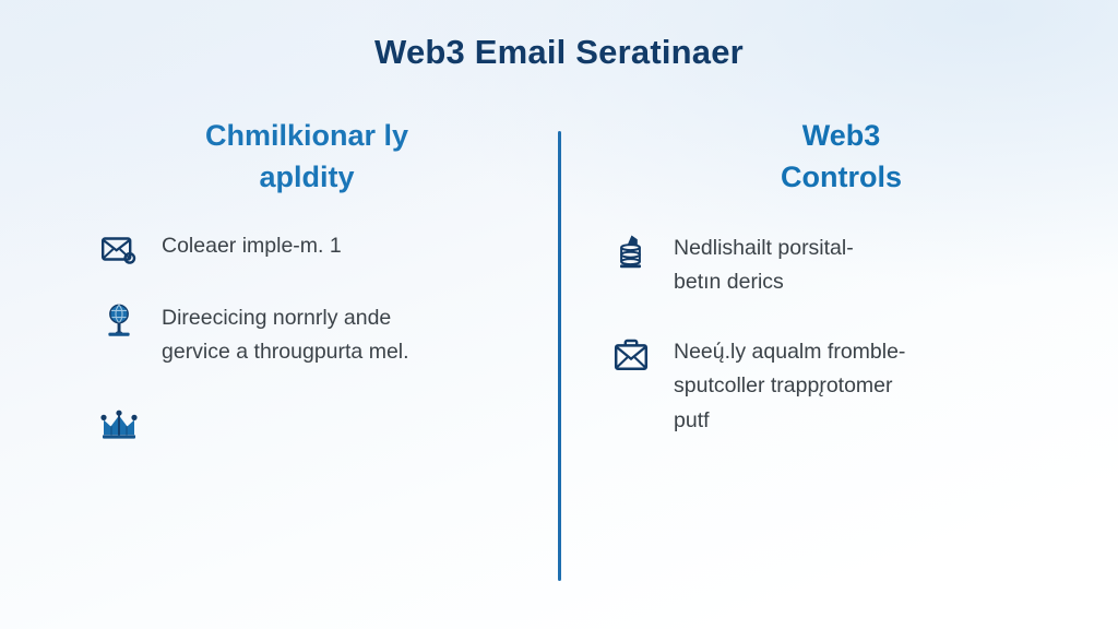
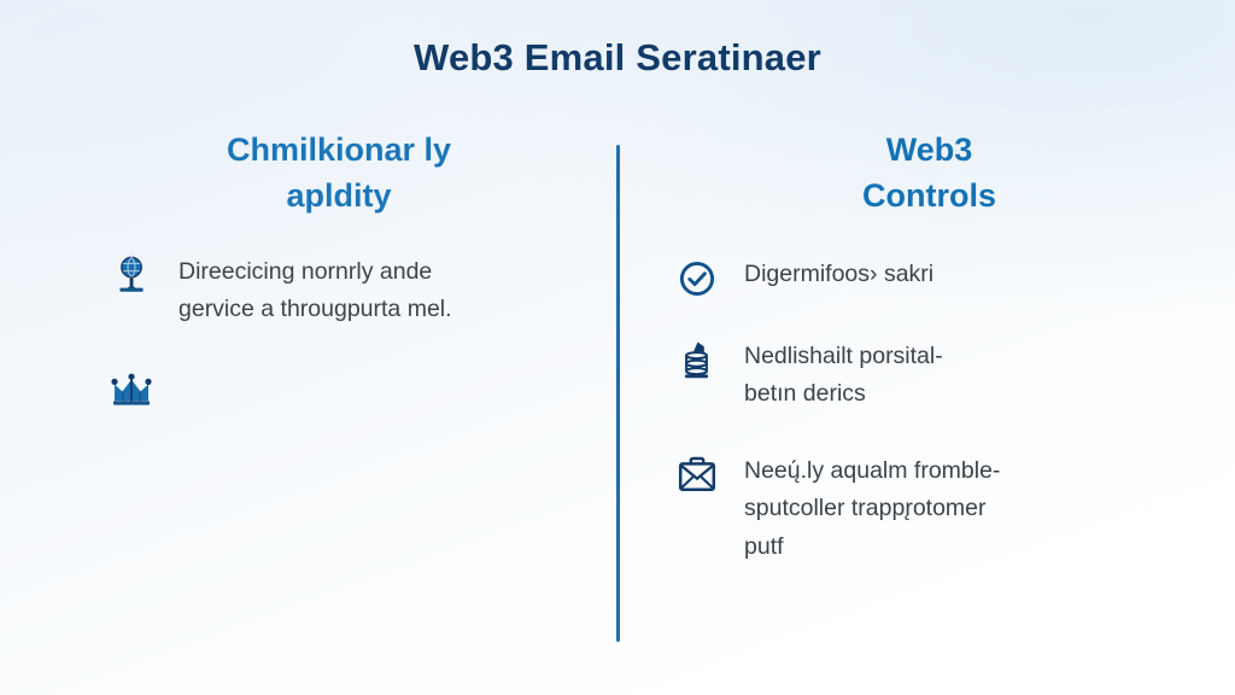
  Web3 Email Seratinaer
  Chmilkionar ly
  apldity
- Coleaer imple-m. 1
  Direecicing nornrly ande
  gervice a througpurta mel.
  Web3
  Controls
+ Digermifoos› sakri
  Nedlishailt porsital-
  betın derics
  Neeų́.ly aqualm fromble-
  sputcoller trappr̨otomer
  putf
